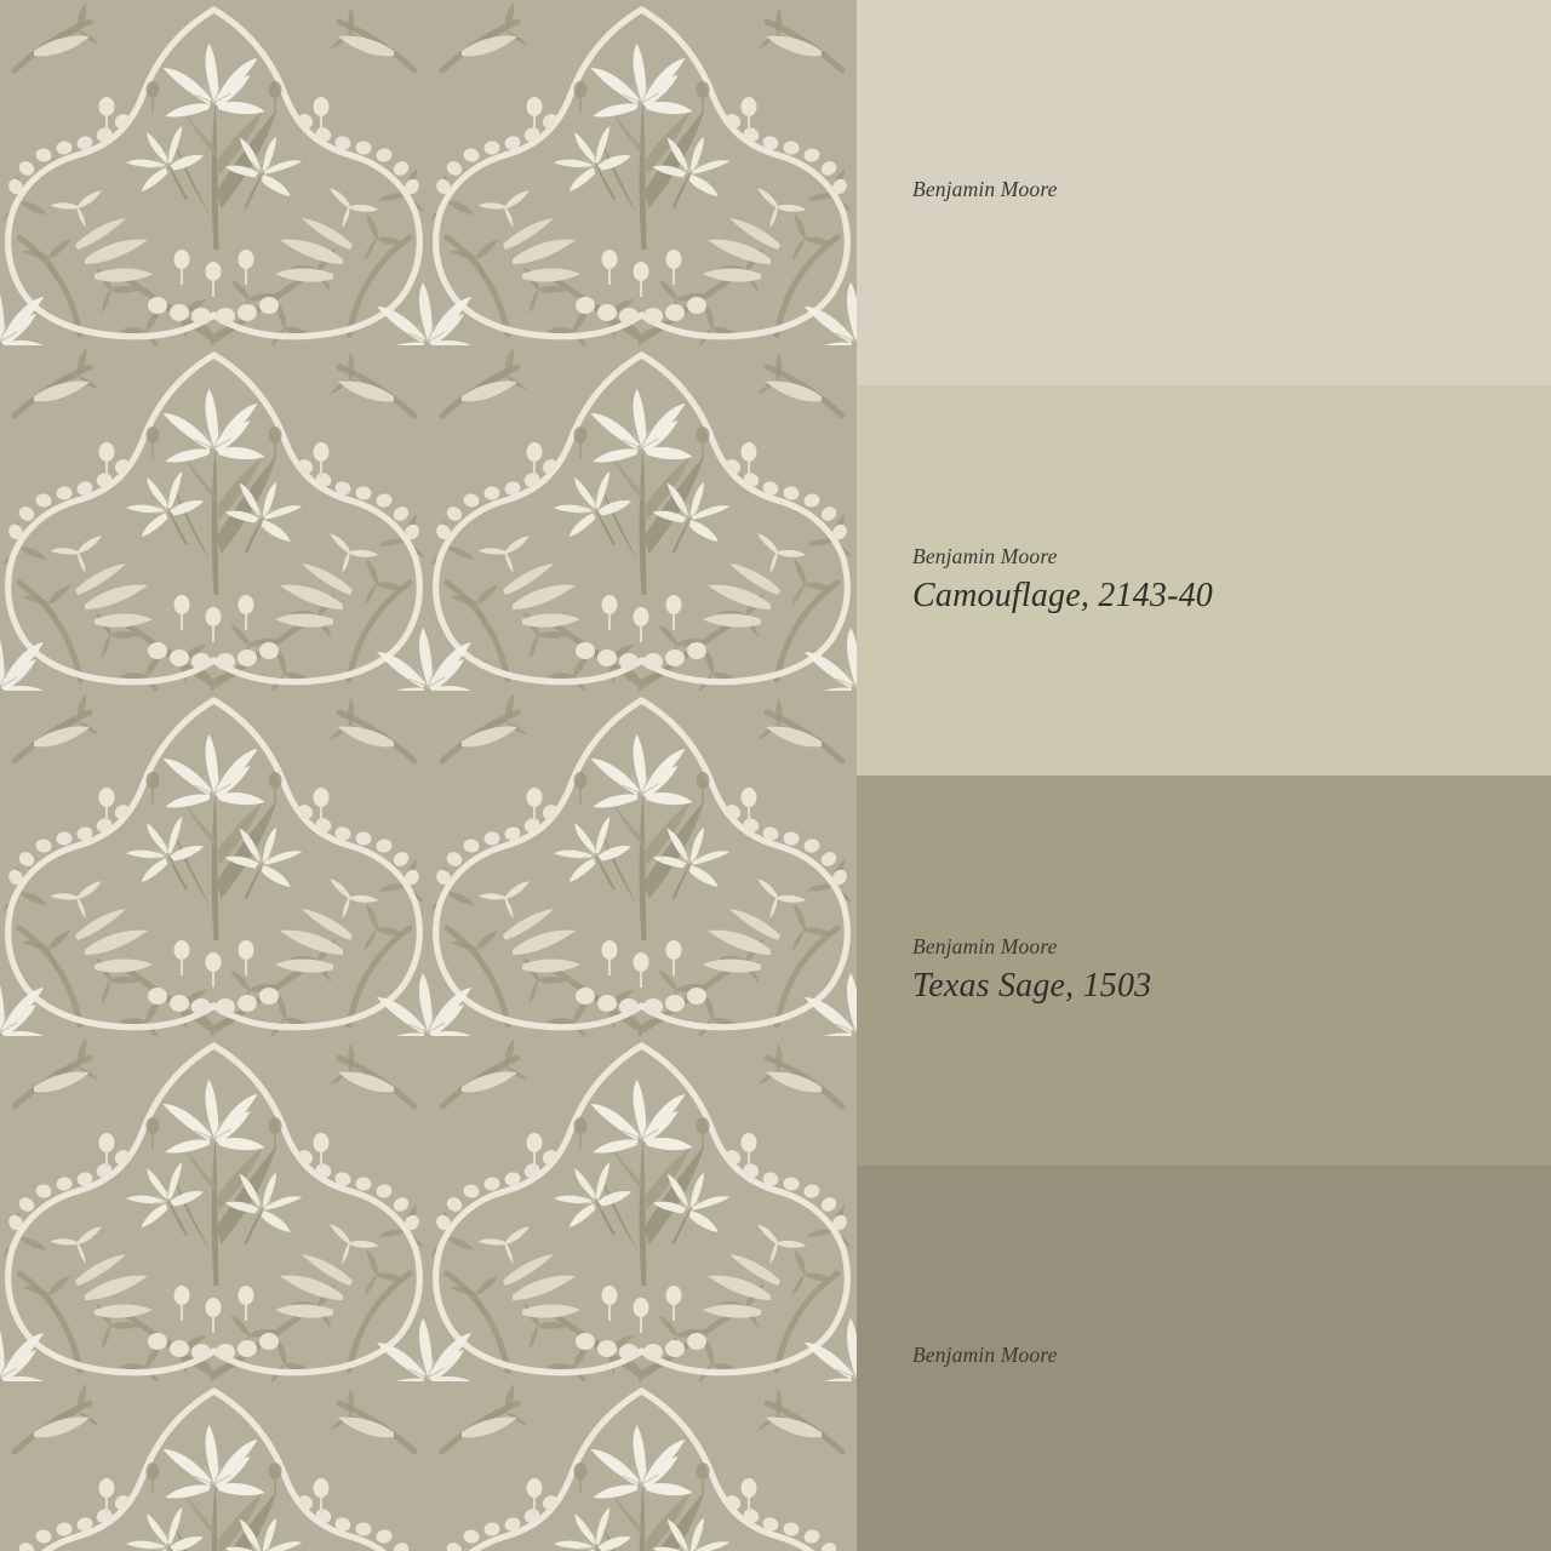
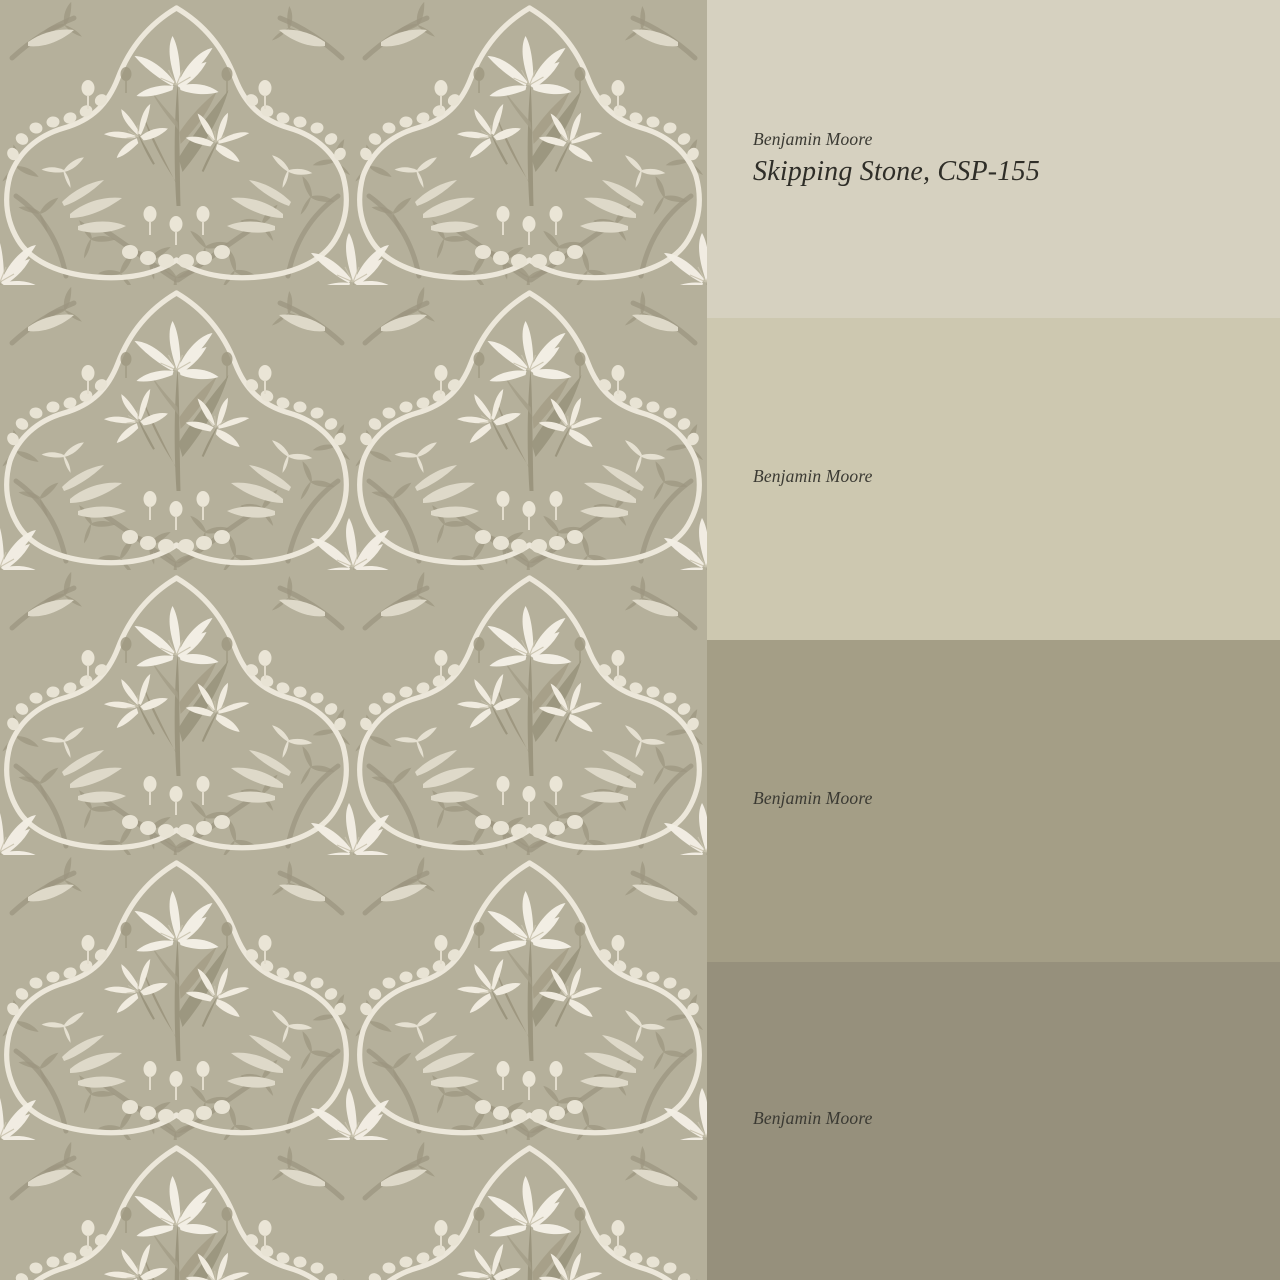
  Benjamin Moore
+ Skipping Stone, CSP-155
  Benjamin Moore
- Camouflage, 2143-40
  Benjamin Moore
- Texas Sage, 1503
  Benjamin Moore
